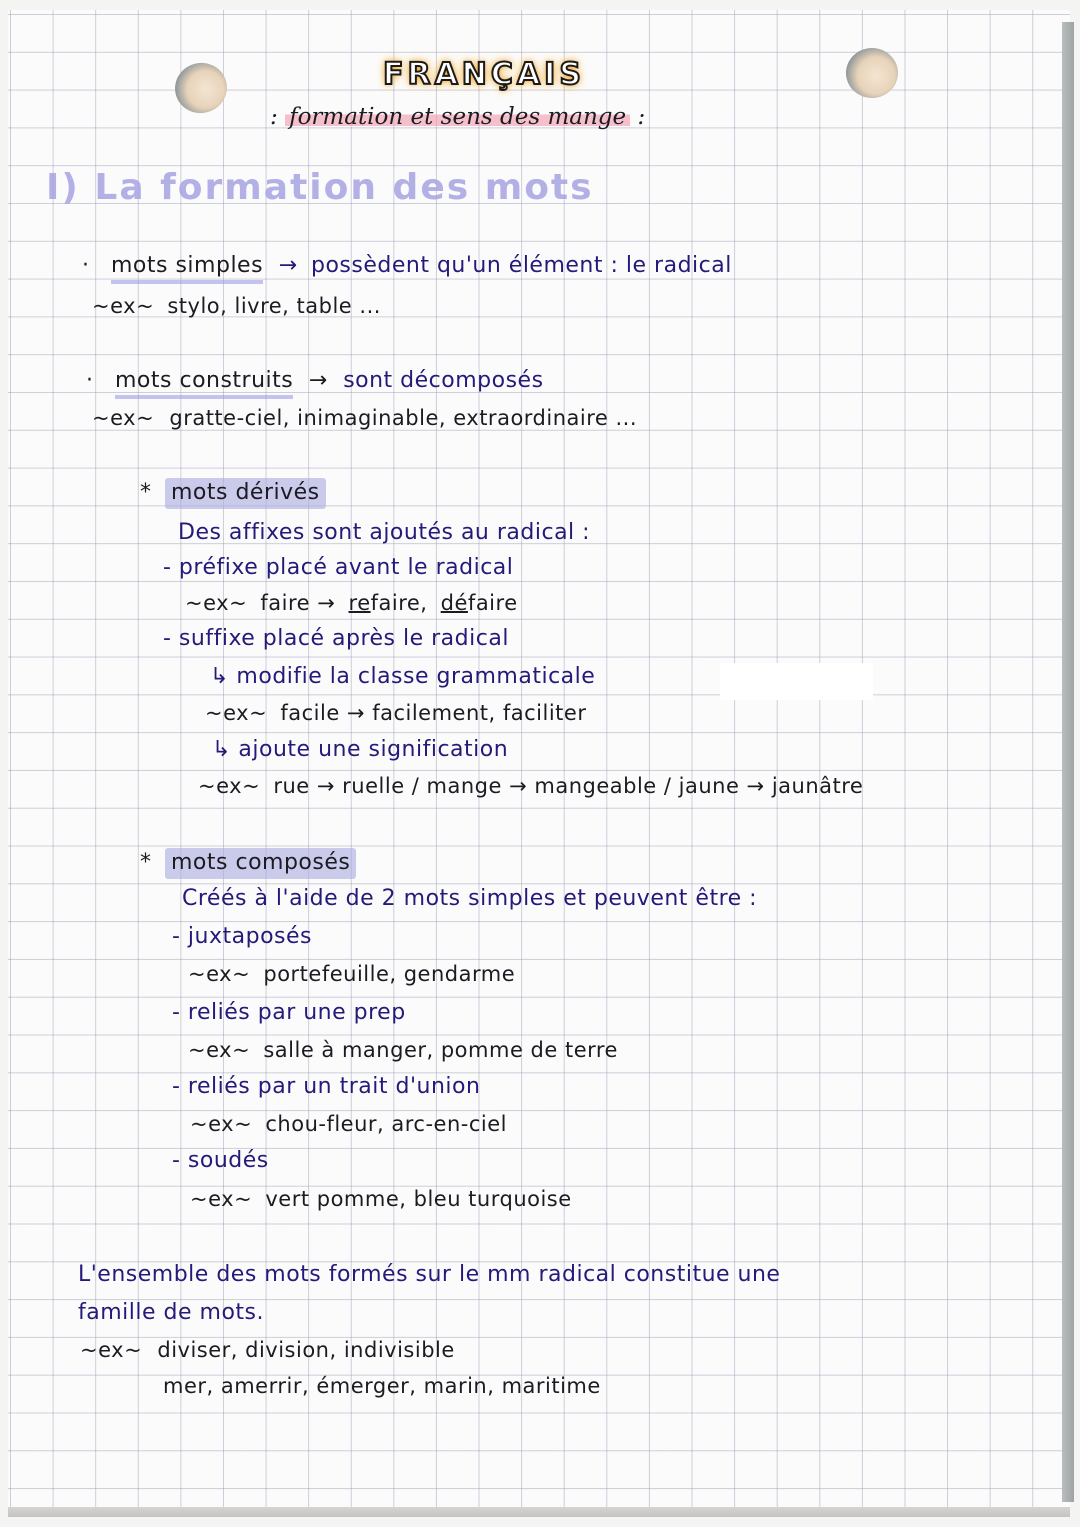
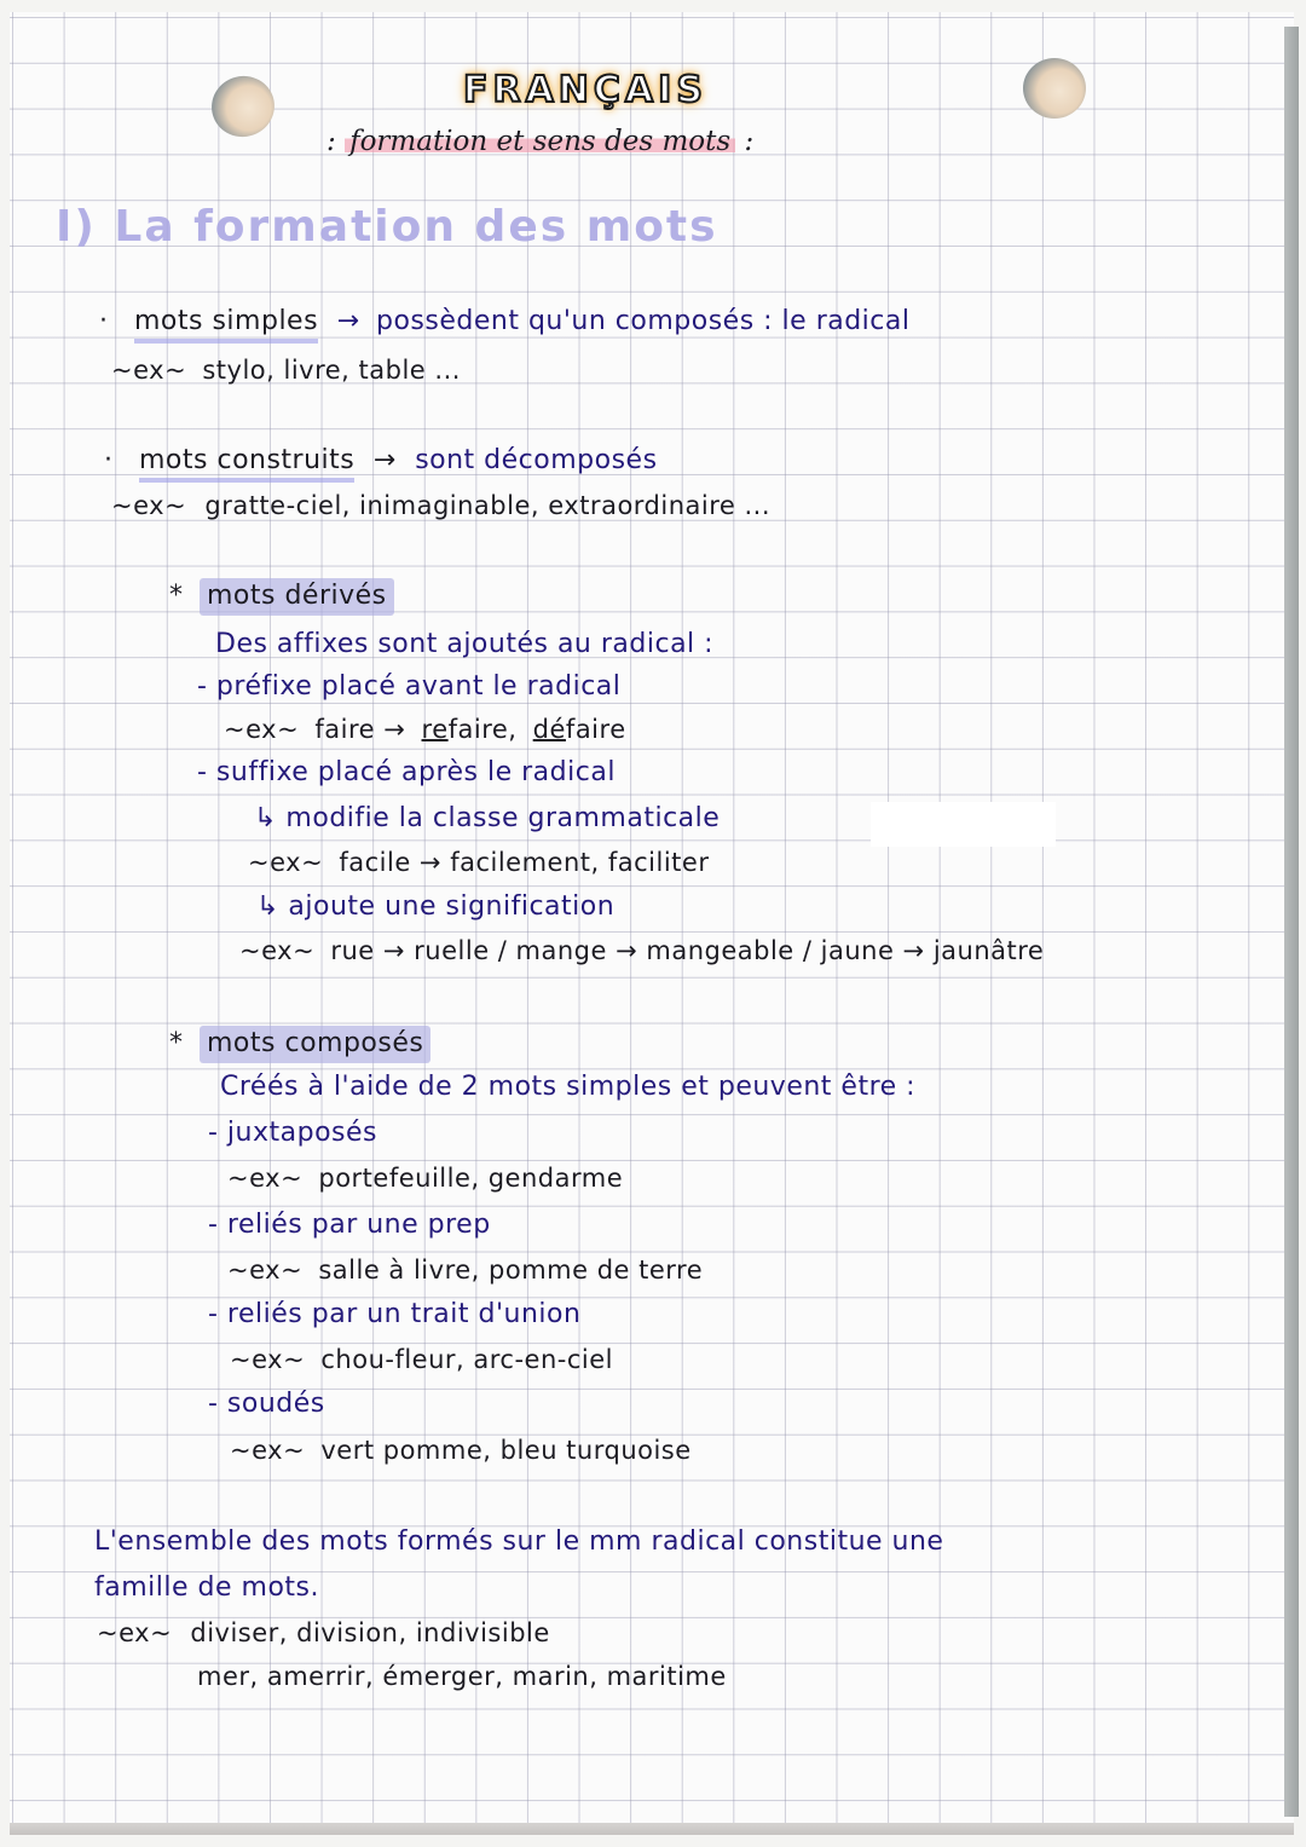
  FRANÇAIS
- : formation et sens des mange :
+ : formation et sens des mots :
  I) La formation des mots
- · mots simples → possèdent qu'un élément : le radical
+ · mots simples → possèdent qu'un composés : le radical
  ~ex~ stylo, livre, table ...
  · mots construits → sont décomposés
  ~ex~ gratte-ciel, inimaginable, extraordinaire ...
  * mots dérivés
  Des affixes sont ajoutés au radical :
  - préfixe placé avant le radical
  ~ex~ faire → refaire, défaire
  - suffixe placé après le radical
  ↳ modifie la classe grammaticale
  ~ex~ facile → facilement, faciliter
  ↳ ajoute une signification
  ~ex~ rue → ruelle / mange → mangeable / jaune → jaunâtre
  * mots composés
  Créés à l'aide de 2 mots simples et peuvent être :
  - juxtaposés
  ~ex~ portefeuille, gendarme
  - reliés par une prep
- ~ex~ salle à manger, pomme de terre
+ ~ex~ salle à livre, pomme de terre
  - reliés par un trait d'union
  ~ex~ chou-fleur, arc-en-ciel
  - soudés
  ~ex~ vert pomme, bleu turquoise
  L'ensemble des mots formés sur le mm radical constitue une
  famille de mots.
  ~ex~ diviser, division, indivisible
  mer, amerrir, émerger, marin, maritime
